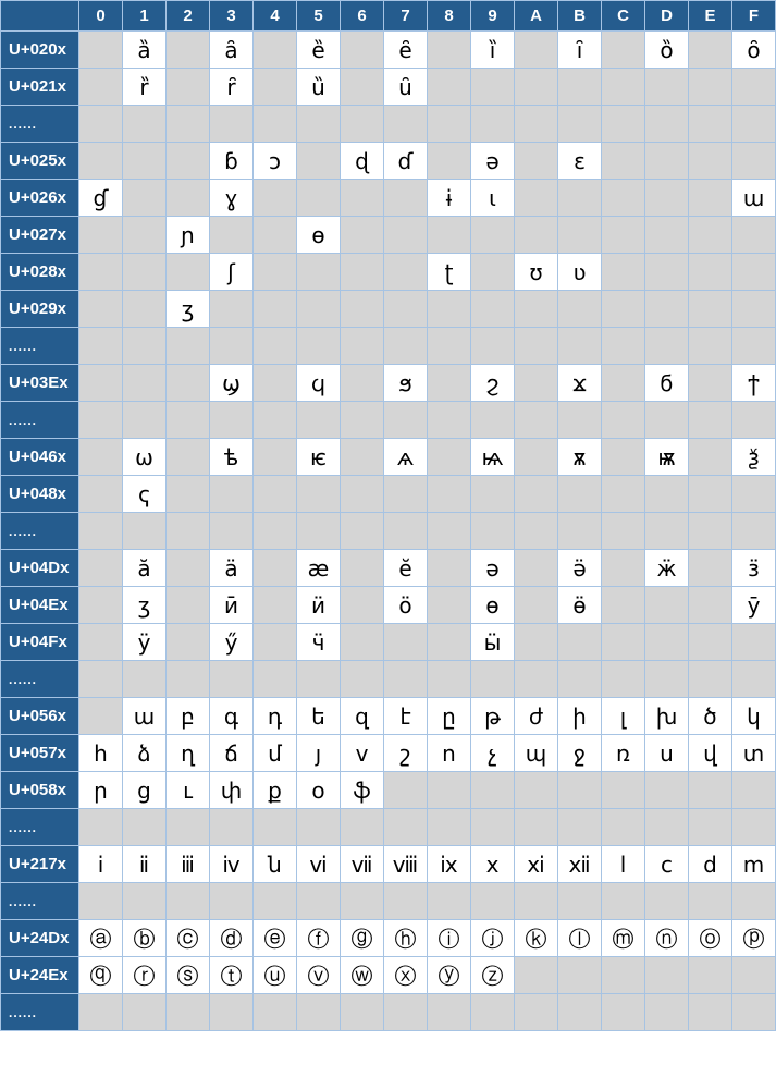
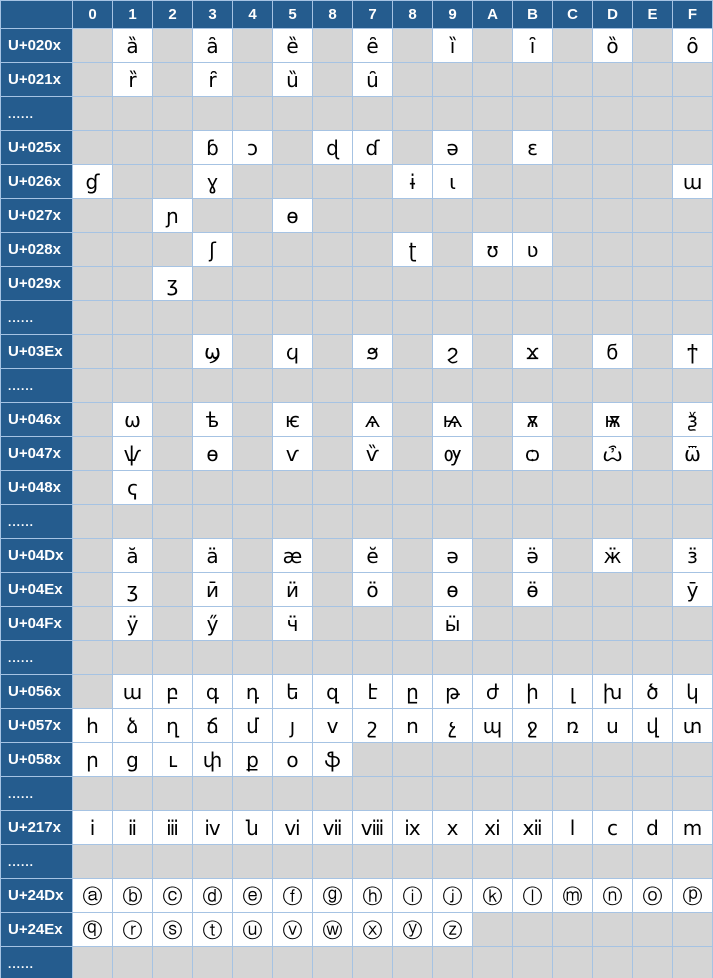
- 	0	1	2	3	4	5	6	7	8	9	A	B	C	D	E	F
+ 	0	1	2	3	4	5	8	7	8	9	A	B	C	D	E	F
  U+020x		ȁ		ȃ		ȅ		ȇ		ȉ		ȋ		ȍ		ȏ
  U+021x		ȑ		ȓ		ȕ		ȗ
  ......
  U+025x				ɓ	ɔ		ɖ	ɗ		ə		ɛ
  U+026x	ɠ			ɣ					ɨ	ɩ						ɯ
  U+027x			ɲ			ɵ
  U+028x				ʃ					ʈ		ʊ	ʋ
  U+029x			ʒ
  ......
  U+03Ex				ϣ		ϥ		ϧ		ϩ		ϫ		ϭ		ϯ
  ......
  U+046x		ѡ		ѣ		ѥ		ѧ		ѩ		ѫ		ѭ		ѯ
+ U+047x		ѱ		ѳ		ѵ		ѷ		ѹ		ѻ		ѽ		ѿ
  U+048x		ҁ
  ......
  U+04Dx		ӑ		ӓ		ӕ		ӗ		ә		ӛ		ӝ		ӟ
  U+04Ex		ӡ		ӣ		ӥ		ӧ		ө		ӫ				ӯ
  U+04Fx		ӱ		ӳ		ӵ				ӹ
  ......
  U+056x		ա	բ	գ	դ	ե	զ	է	ը	թ	ժ	ի	լ	խ	ծ	կ
  U+057x	հ	ձ	ղ	ճ	մ	յ	ⅴ	շ	ո	չ	պ	ջ	ռ	ս	վ	տ
  U+058x	ր	ց	ւ	փ	ք	օ	ֆ
  ......
  U+217x	ⅰ	ⅱ	ⅲ	ⅳ	ն	ⅵ	ⅶ	ⅷ	ⅸ	ⅹ	ⅺ	ⅻ	ⅼ	ⅽ	ⅾ	ⅿ
  ......
  U+24Dx	ⓐ	ⓑ	ⓒ	ⓓ	ⓔ	ⓕ	ⓖ	ⓗ	ⓘ	ⓙ	ⓚ	ⓛ	ⓜ	ⓝ	ⓞ	ⓟ
  U+24Ex	ⓠ	ⓡ	ⓢ	ⓣ	ⓤ	ⓥ	ⓦ	ⓧ	ⓨ	ⓩ
  ......
